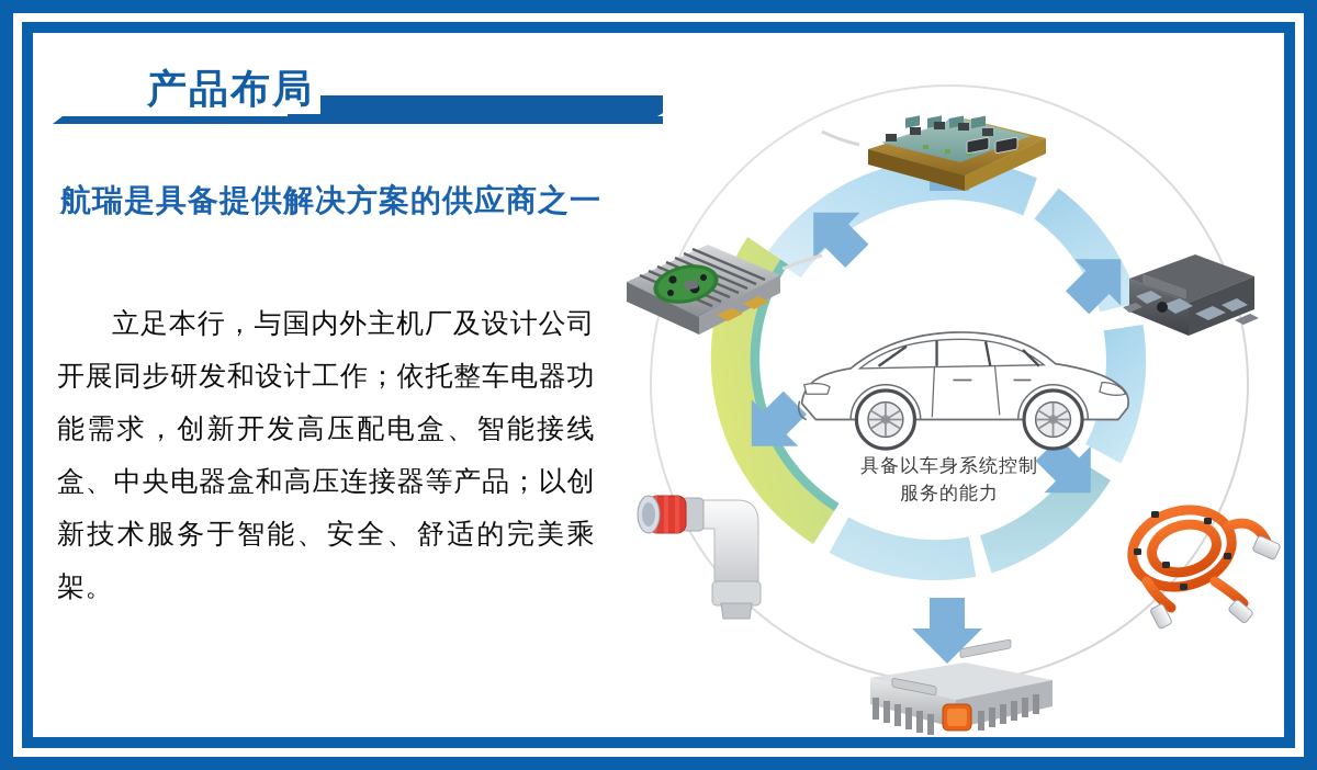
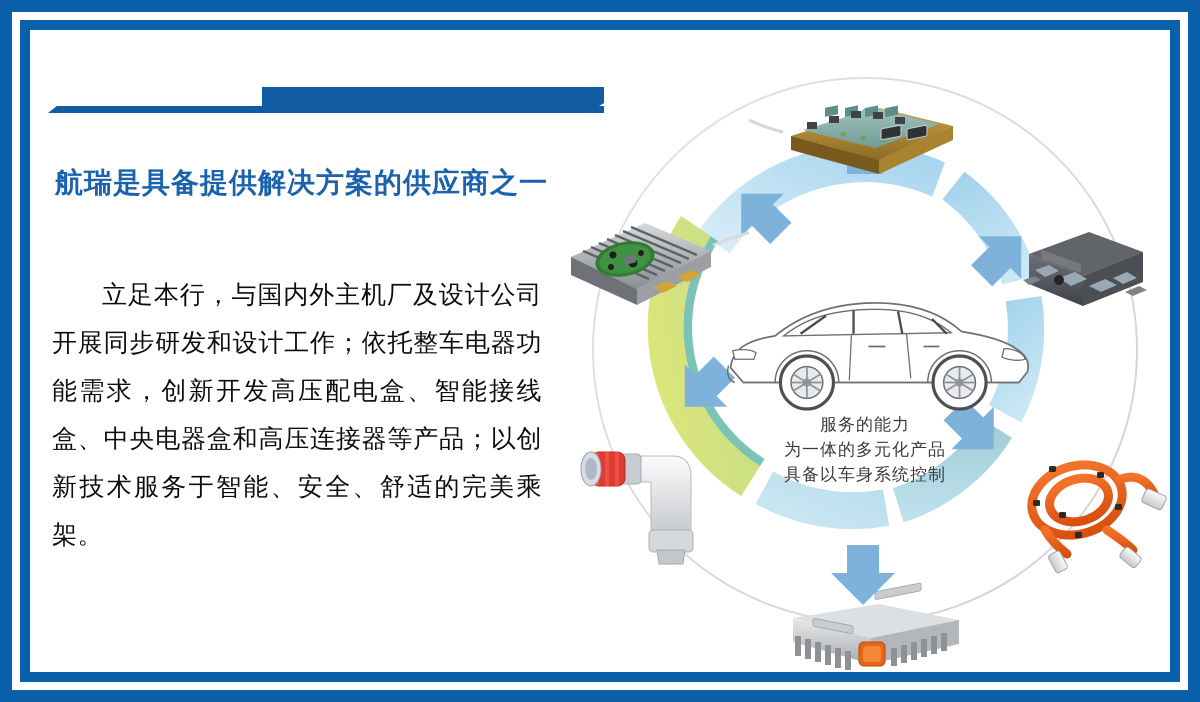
- 产品布局
  航瑞是具备提供解决方案的供应商之一
  立足本行，与国内外主机厂及设计公司开展同步研发和设计工作；依托整车电器功能需求，创新开发高压配电盒、智能接线盒、中央电器盒和高压连接器等产品；以创新技术服务于智能、安全、舒适的完美乘架。
- 具备以车身系统控制
+ 服务的能力
+ 为一体的多元化产品
- 服务的能力
+ 具备以车身系统控制
